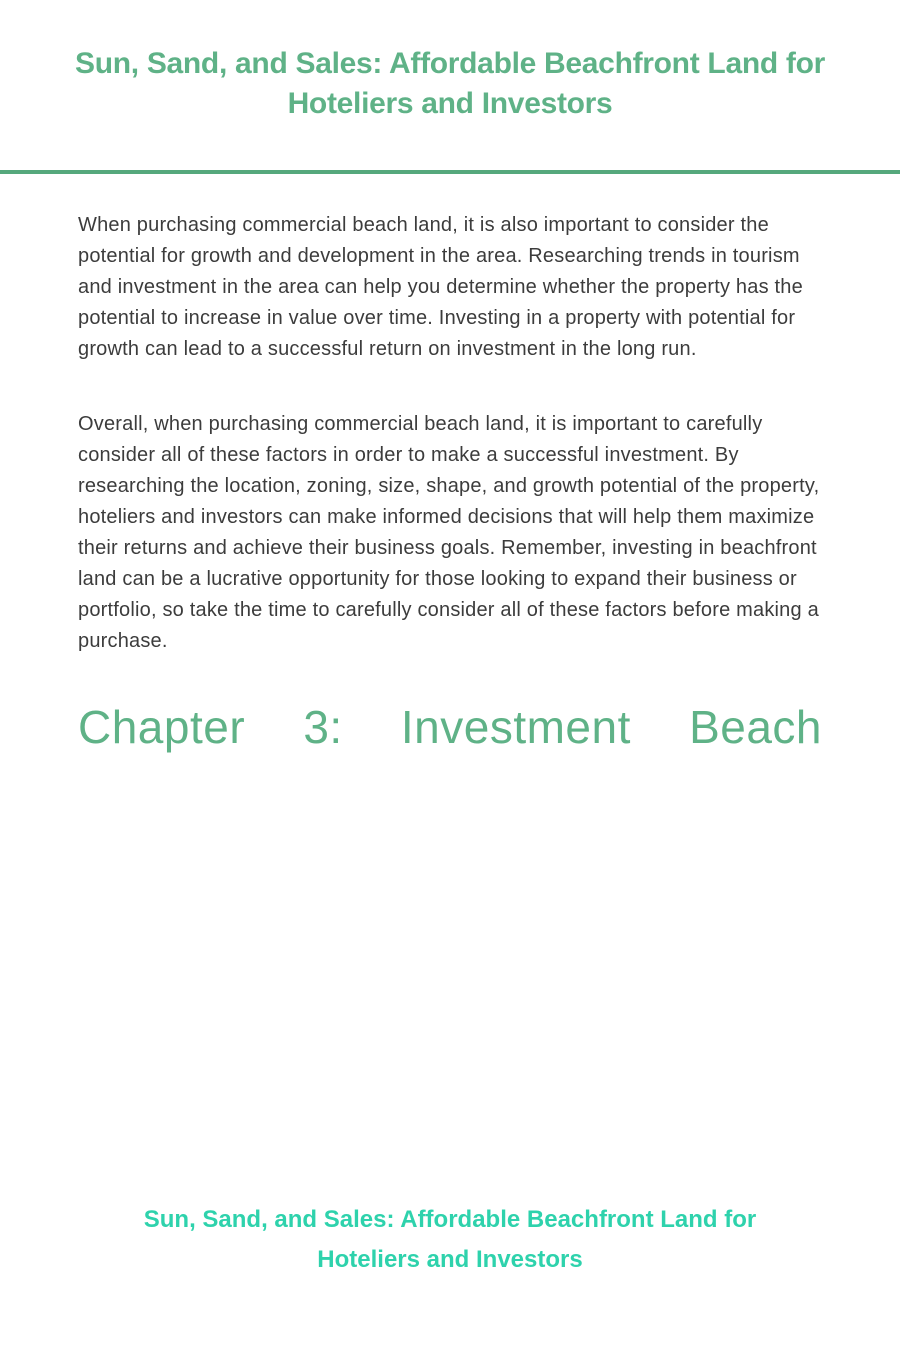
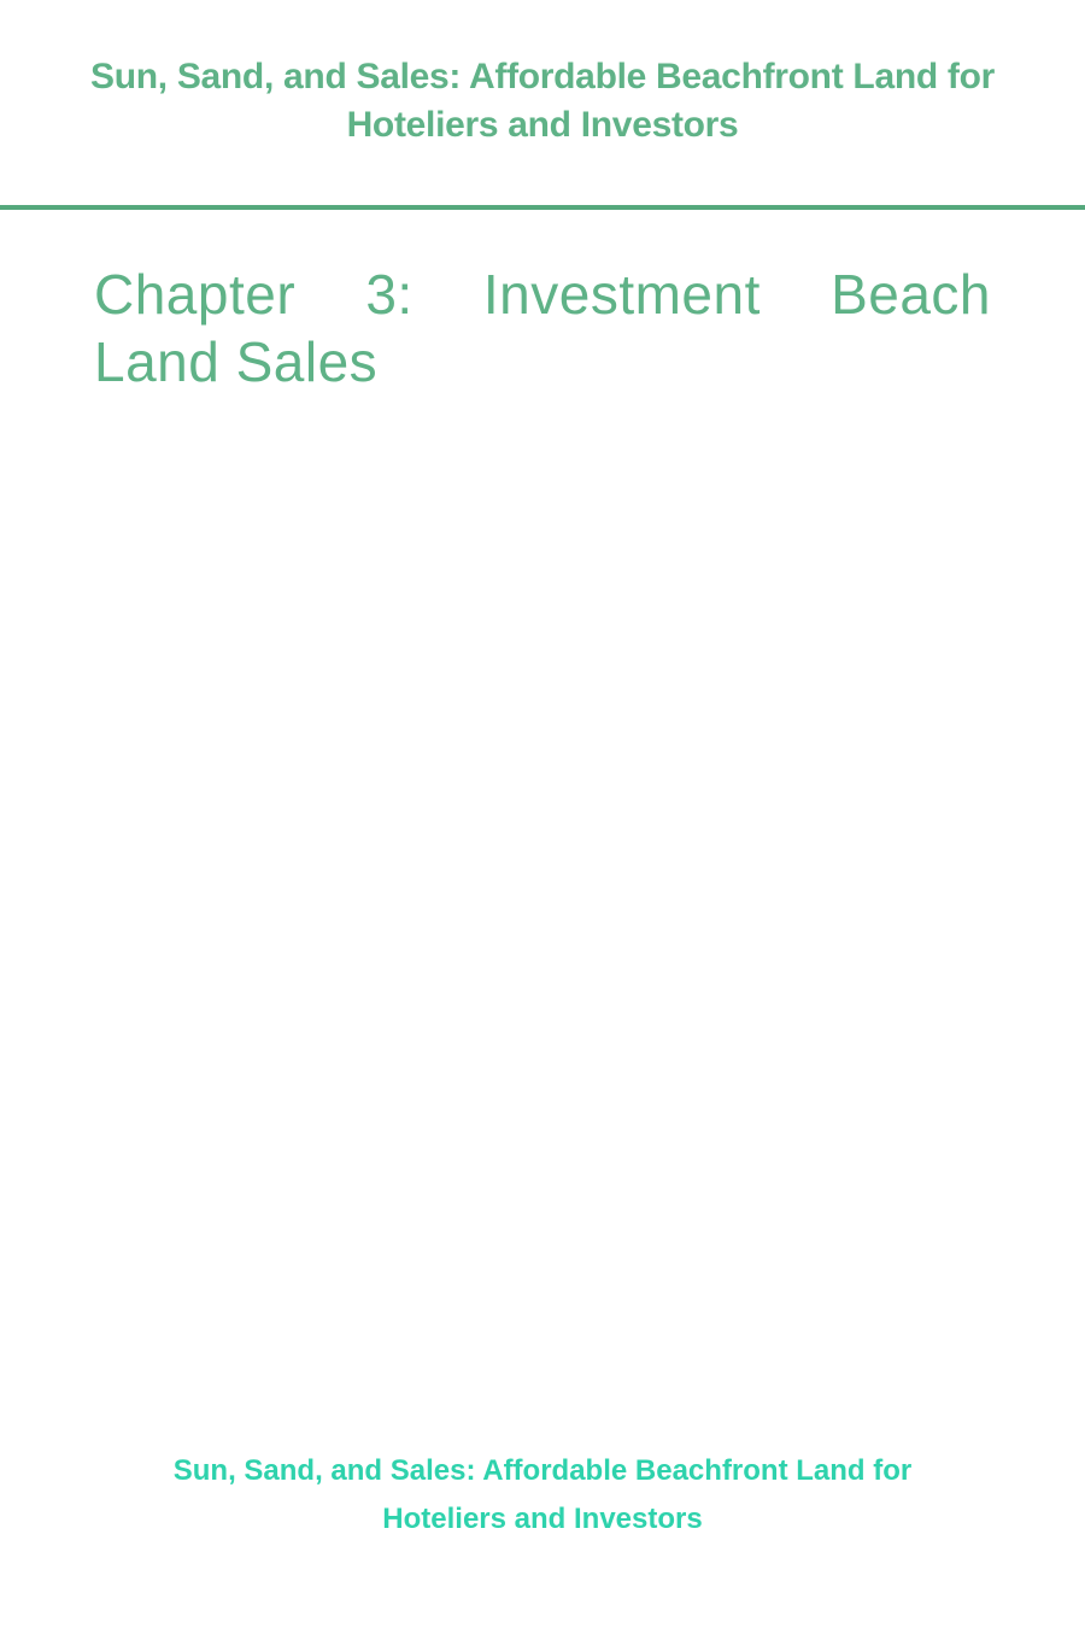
  Sun, Sand, and Sales: Affordable Beachfront Land for
  Hoteliers and Investors
- When purchasing commercial beach land, it is also important to consider the potential for growth and development in the area. Researching trends in tourism and investment in the area can help you determine whether the property has the potential to increase in value over time. Investing in a property with potential for growth can lead to a successful return on investment in the long run.
- Overall, when purchasing commercial beach land, it is important to carefully consider all of these factors in order to make a successful investment. By researching the location, zoning, size, shape, and growth potential of the property, hoteliers and investors can make informed decisions that will help them maximize their returns and achieve their business goals. Remember, investing in beachfront land can be a lucrative opportunity for those looking to expand their business or portfolio, so take the time to carefully consider all of these factors before making a purchase.
  Chapter 3: Investment Beach
+ Land Sales
  Sun, Sand, and Sales: Affordable Beachfront Land for
  Hoteliers and Investors
